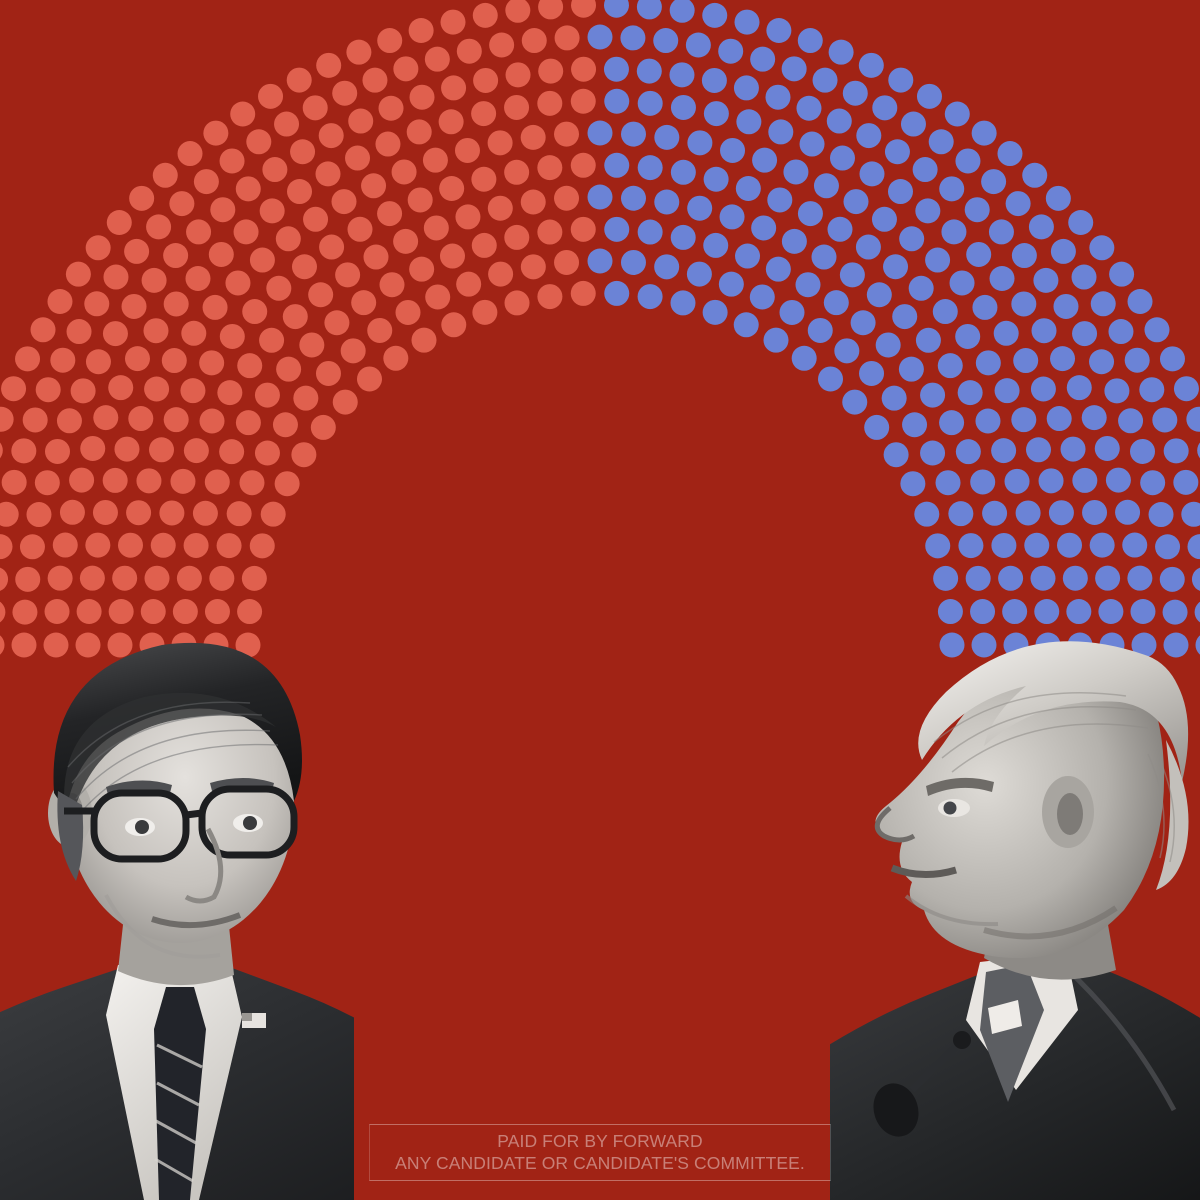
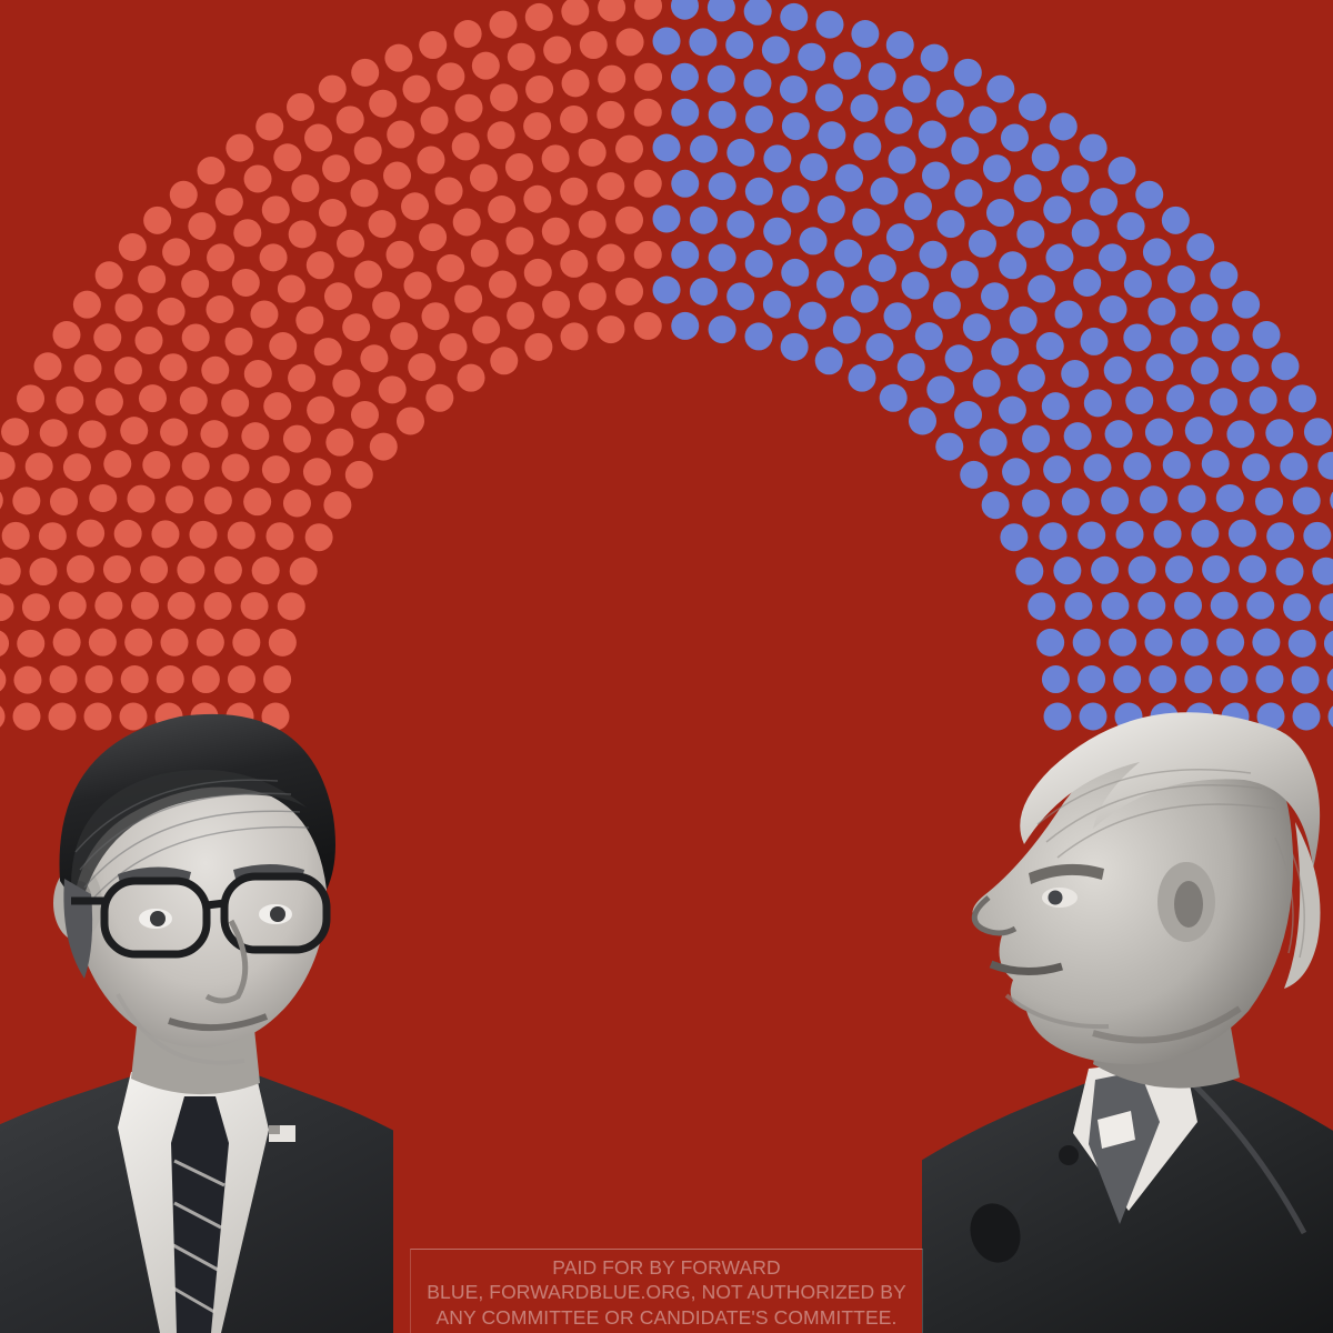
  PAID FOR BY FORWARD
+ BLUE, FORWARDBLUE.ORG, NOT AUTHORIZED BY
- ANY CANDIDATE OR CANDIDATE'S COMMITTEE.
+ ANY COMMITTEE OR CANDIDATE'S COMMITTEE.
